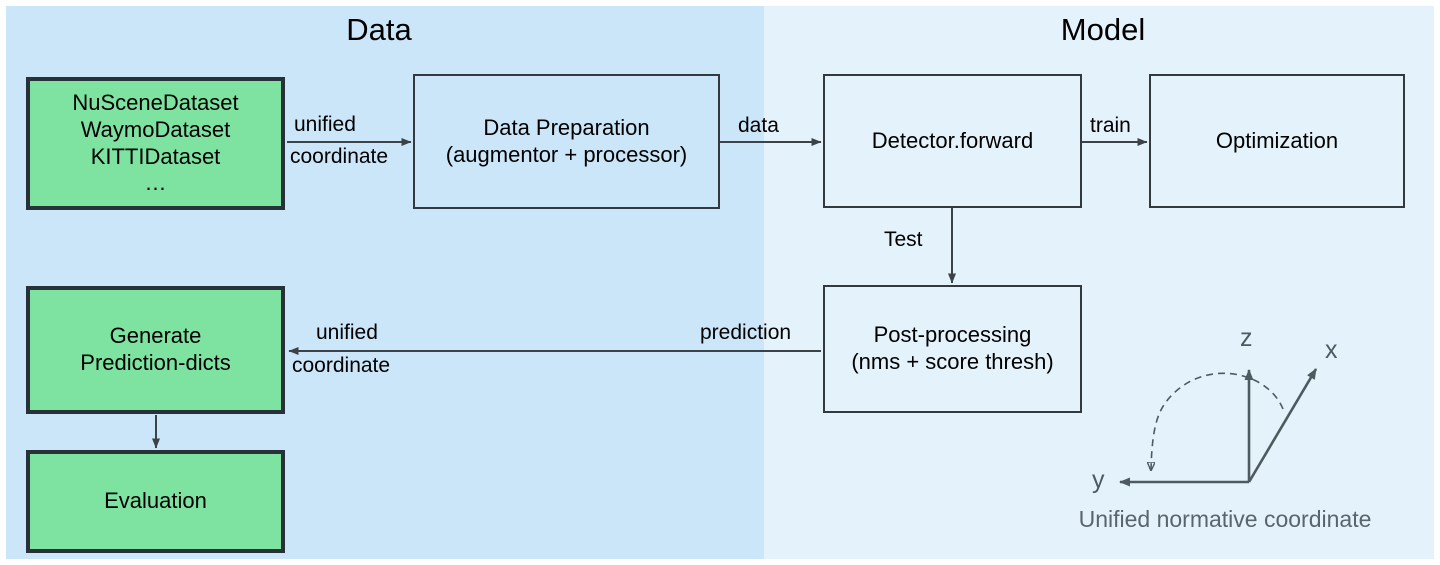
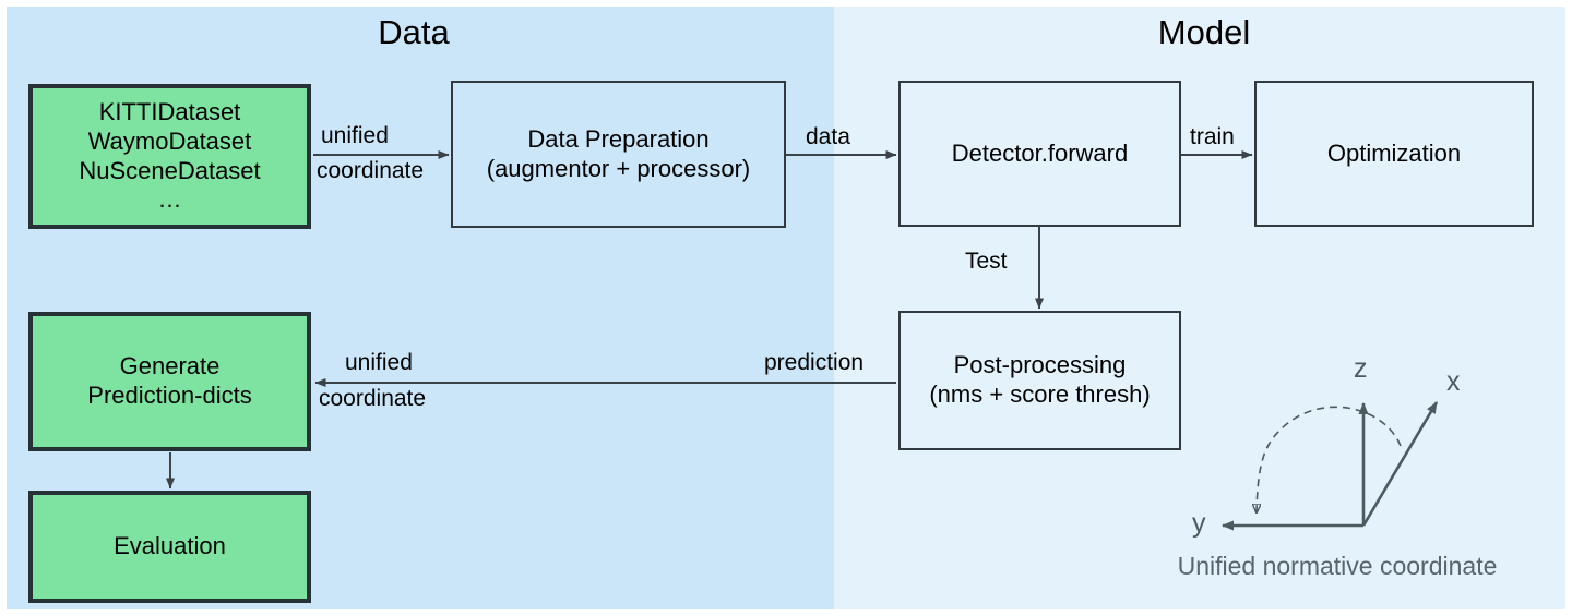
  Data
  Model
- NuSceneDataset
+ KITTIDataset
  WaymoDataset
- KITTIDataset
+ NuSceneDataset
  …
  Data Preparation
  (augmentor + processor)
  Detector.forward
  Optimization
  Post-processing
  (nms + score thresh)
  Generate
  Prediction-dicts
  Evaluation
  unified
  coordinate
  data
  train
  Test
  prediction
  unified
  coordinate
  z
  x
  y
  Unified normative coordinate
